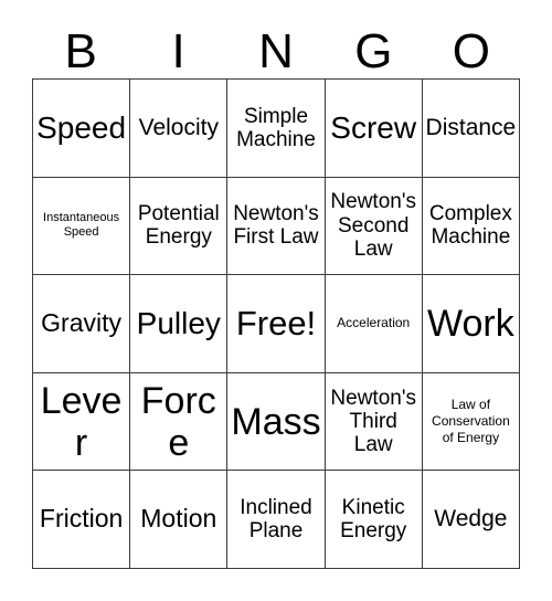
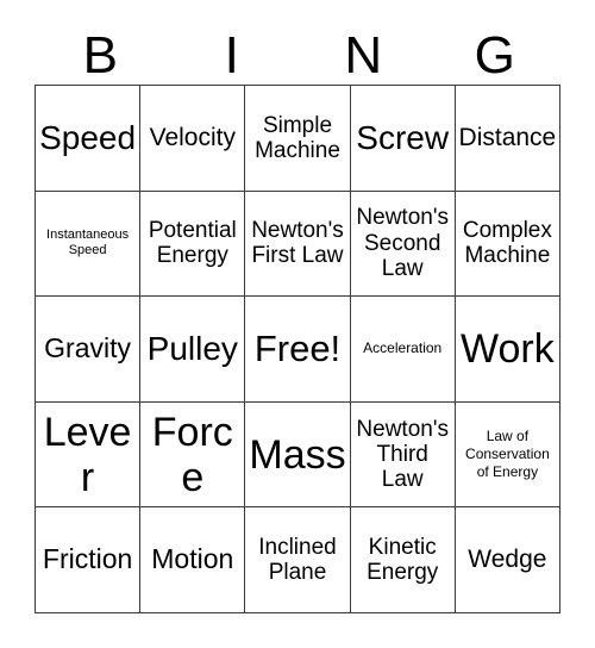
  B
  I
  N
  G
- O
  Speed
  Velocity
  Simple Machine
  Screw
  Distance
  Instantaneous Speed
  Potential Energy
  Newton's First Law
  Newton's Second Law
  Complex Machine
  Gravity
  Pulley
  Free!
  Acceleration
  Work
  Lever
  Force
  Mass
  Newton's Third Law
  Law of Conservation of Energy
  Friction
  Motion
  Inclined Plane
  Kinetic Energy
  Wedge
